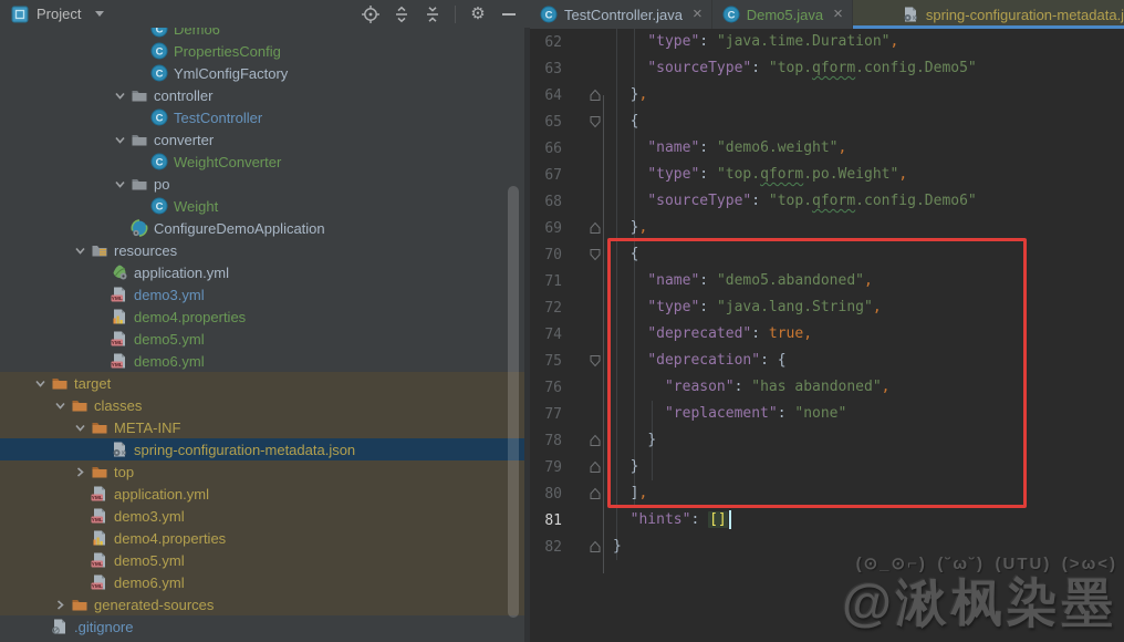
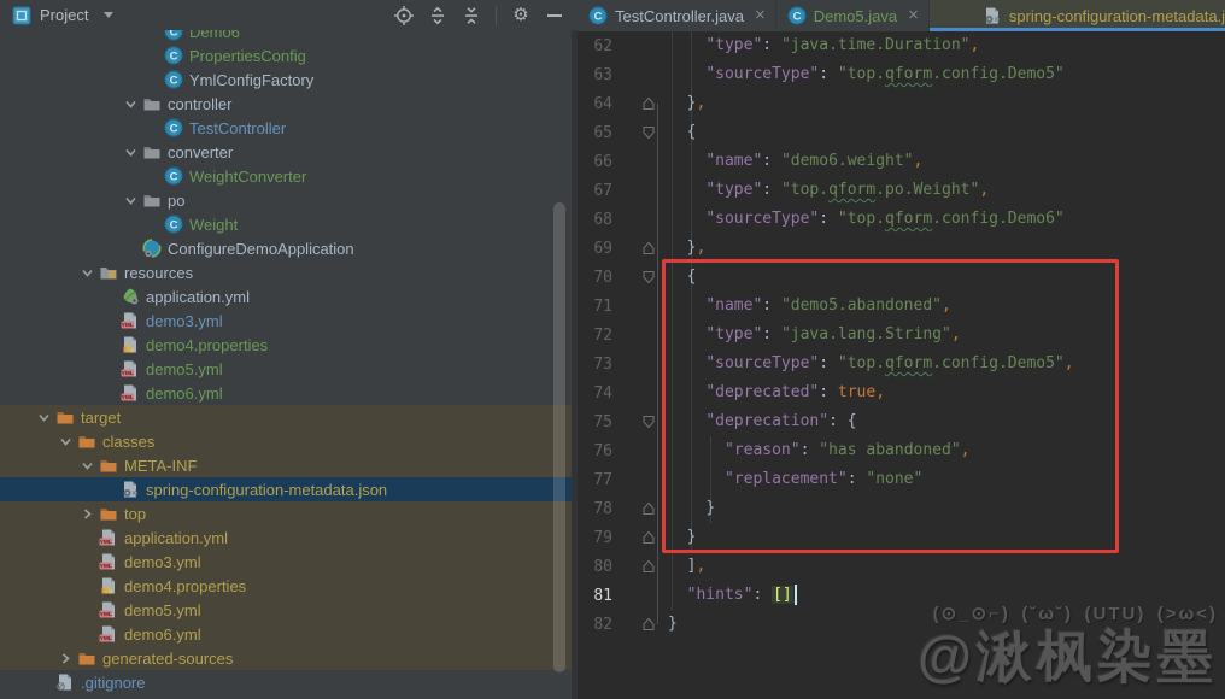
  C
  Demo6
  C
  PropertiesConfig
  C
  YmlConfigFactory
  controller
  C
  TestController
  converter
  C
  WeightConverter
  po
  C
  Weight
  ConfigureDemoApplication
  resources
  application.yml
  demo3.yml
  demo4.properties
  demo5.yml
  demo6.yml
  target
  classes
  META-INF
  spring-configuration-metadata.json
  top
  application.yml
  demo3.yml
  demo4.properties
  demo5.yml
  demo6.yml
  generated-sources
  .gitignore
  Project
  ⚙
  C
  TestController.java
  ×
  C
  Demo5.java
  ×
  spring-configuration-metadata.j
  62
  "type": "java.time.Duration",
  63
  "sourceType": "top.qform.config.Demo5"
  64
  },
  65
  {
  66
  "name": "demo6.weight",
  67
  "type": "top.qform.po.Weight",
  68
  "sourceType": "top.qform.config.Demo6"
  69
  },
  70
  {
  71
  "name": "demo5.abandoned",
  72
  "type": "java.lang.String",
+ 73
+ "sourceType": "top.qform.config.Demo5",
  74
  "deprecated": true,
  75
  "deprecation": {
  76
  "reason": "has abandoned",
  77
  "replacement": "none"
  78
  }
  79
  }
  80
  ],
  81
  "hints": []
  82
  }
  (⊙_⊙⌐) (˘ω˘) (UTU) (>ω<)
  @湫枫染墨
